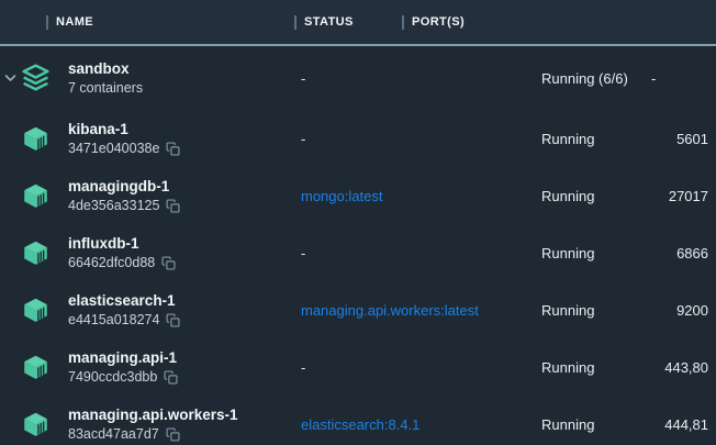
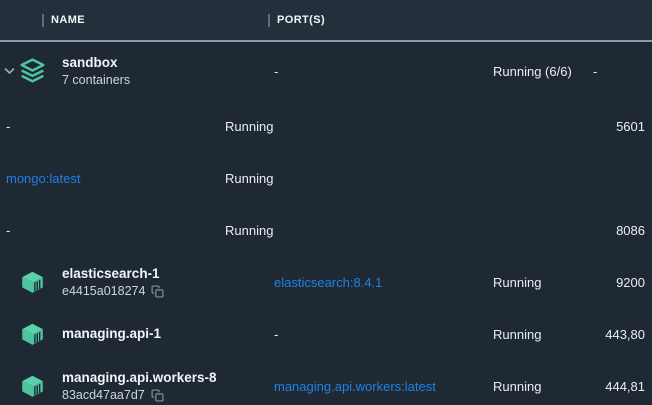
  NAME
- STATUS
  PORT(S)
  sandbox
  7 containers
  -
  Running (6/6)
  -
- kibana-1
- 3471e040038e
  -
  Running
  5601
- managingdb-1
- 4de356a33125
  mongo:latest
  Running
- 27017
- influxdb-1
- 66462dfc0d88
  -
  Running
- 6866
+ 8086
  elasticsearch-1
  e4415a018274
- managing.api.workers:latest
+ elasticsearch:8.4.1
  Running
  9200
  managing.api-1
- 7490ccdc3dbb
  -
  Running
  443,80
- managing.api.workers-1
+ managing.api.workers-8
  83acd47aa7d7
- elasticsearch:8.4.1
+ managing.api.workers:latest
  Running
  444,81
